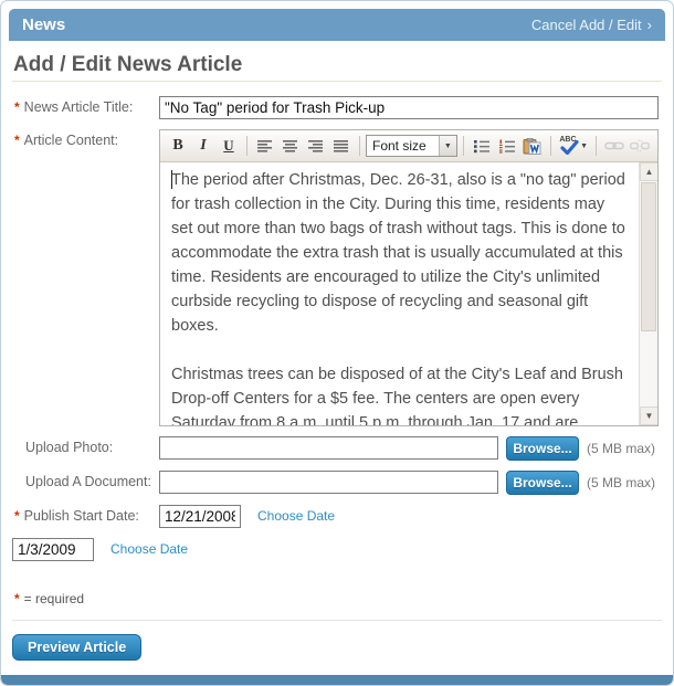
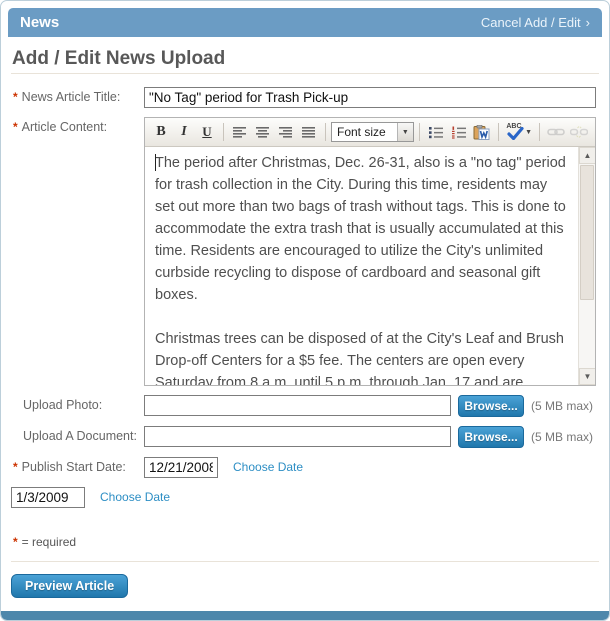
  News
  Cancel Add / Edit ›
- Add / Edit News Article
+ Add / Edit News Upload
  * News Article Title:
  "No Tag" period for Trash Pick-up
  * Article Content:
  B
  I
  U
  Font size
- The period after Christmas, Dec. 26-31, also is a "no tag" period for trash collection in the City. During this time, residents may set out more than two bags of trash without tags. This is done to accommodate the extra trash that is usually accumulated at this time. Residents are encouraged to utilize the City's unlimited curbside recycling to dispose of recycling and seasonal gift boxes.
+ The period after Christmas, Dec. 26-31, also is a "no tag" period for trash collection in the City. During this time, residents may set out more than two bags of trash without tags. This is done to accommodate the extra trash that is usually accumulated at this time. Residents are encouraged to utilize the City's unlimited curbside recycling to dispose of cardboard and seasonal gift boxes.
  ▲
  ▼
  Upload Photo:
  Browse...
  (5 MB max)
  Upload A Document:
  Browse...
  (5 MB max)
  * Publish Start Date:
  12/21/2008
  Choose Date
  1/3/2009
  Choose Date
  * = required
  Preview Article
